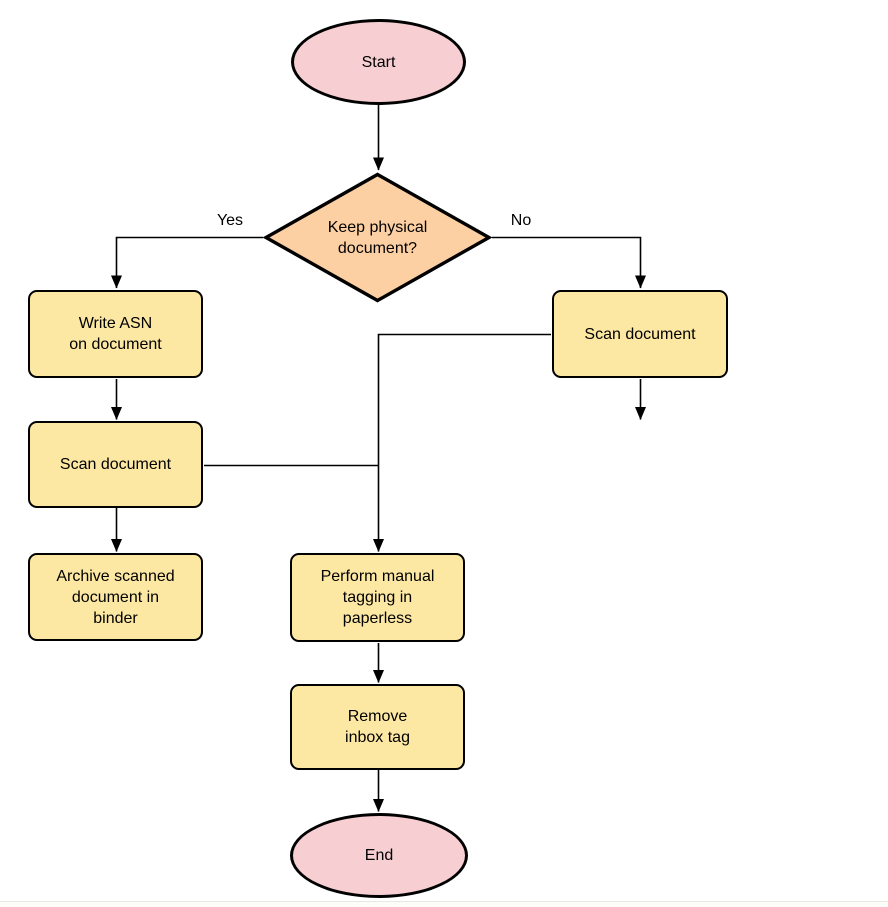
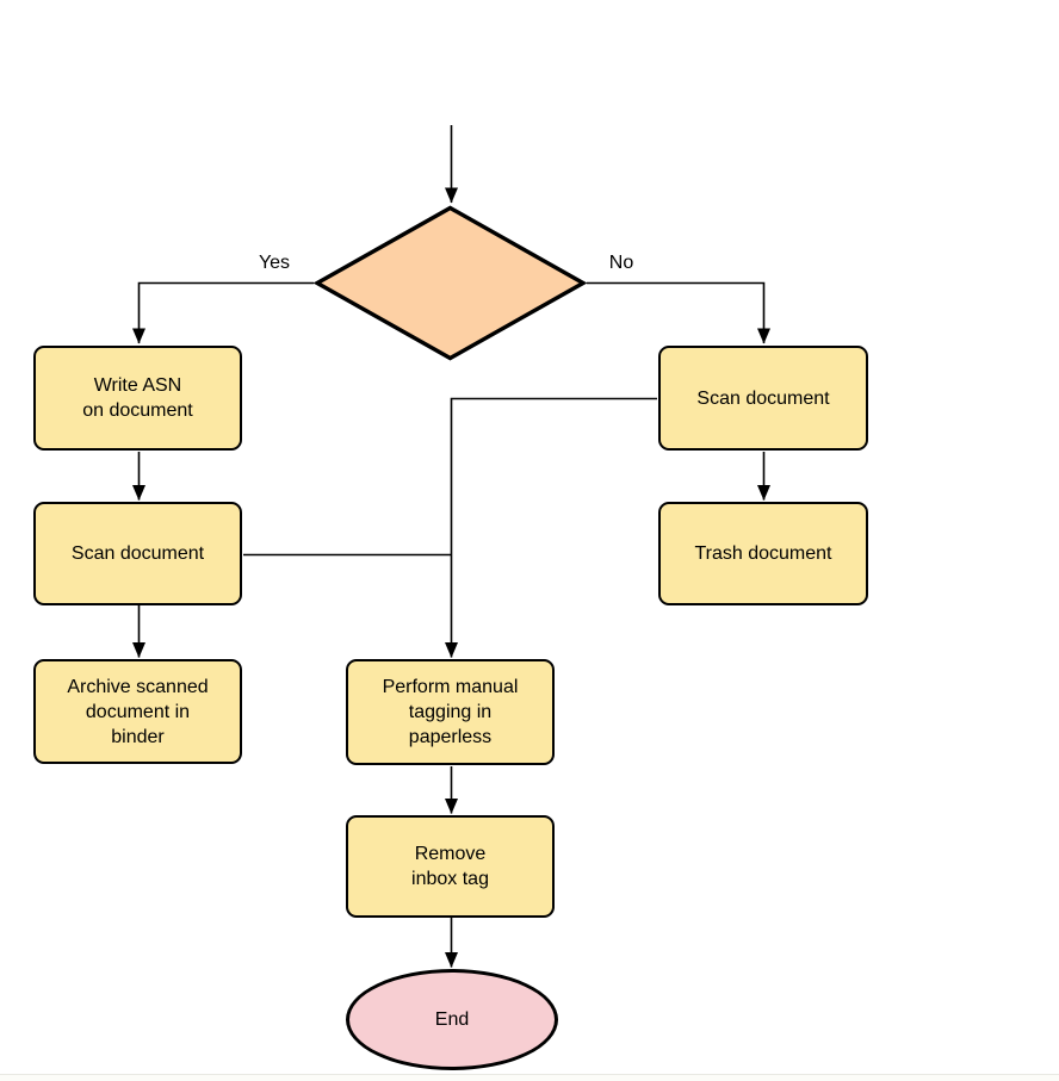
- Start
- Keep physical
- document?
  Yes
  No
  Write ASN
  on document
  Scan document
  Archive scanned
  document in
  binder
  Scan document
+ Trash document
  Perform manual
  tagging in
  paperless
  Remove
  inbox tag
  End
